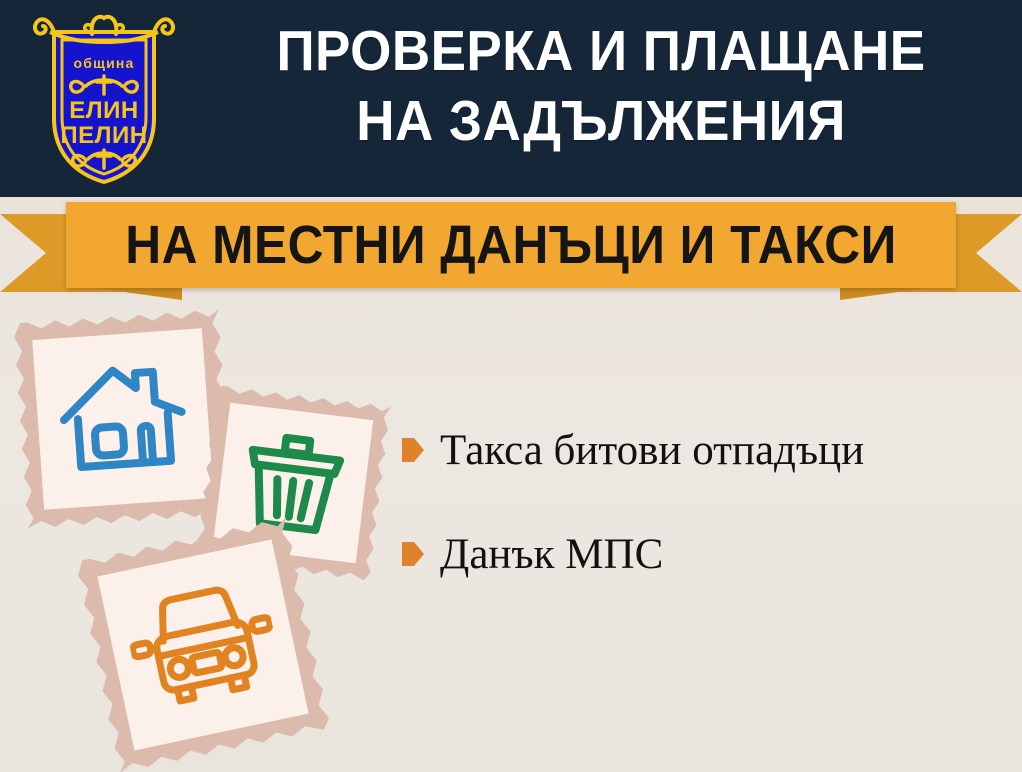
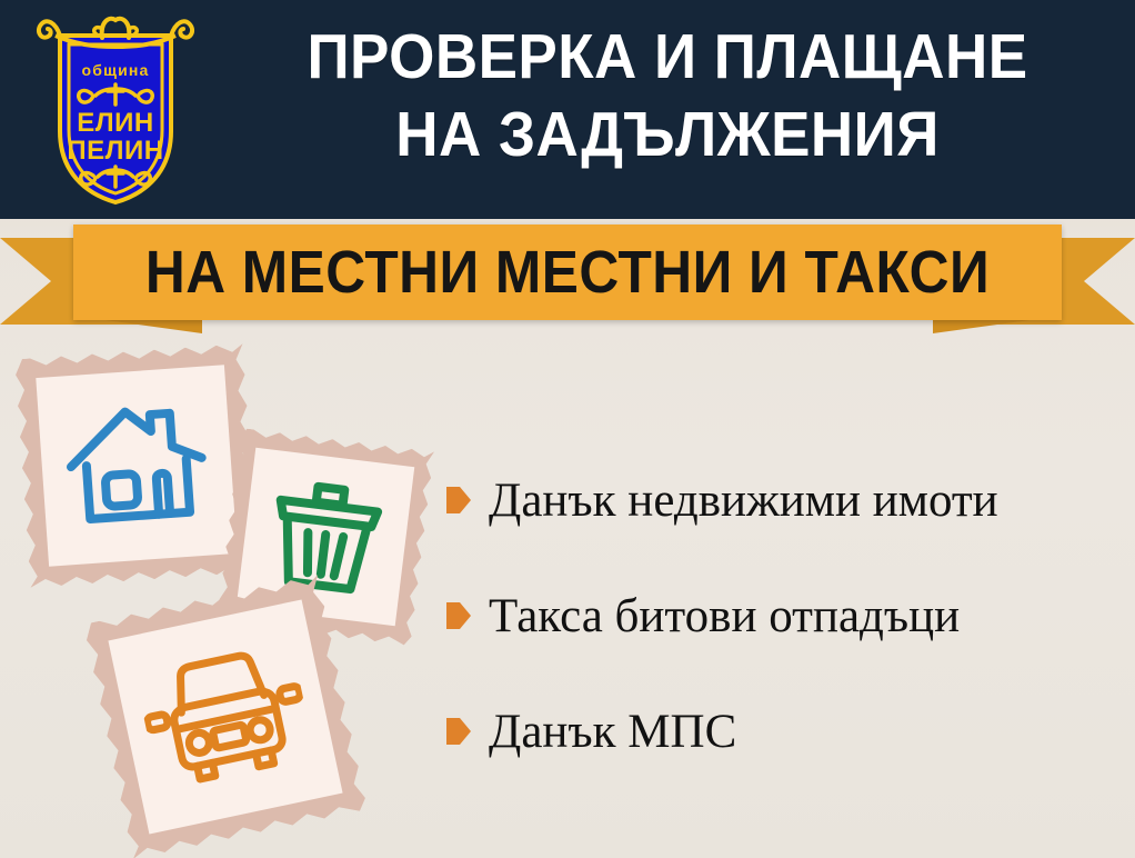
  ПРОВЕРКА И ПЛАЩАНЕ
  НА ЗАДЪЛЖЕНИЯ
  община
  ЕЛИН
  ПЕЛИН
- НА МЕСТНИ ДАНЪЦИ И ТАКСИ
+ НА МЕСТНИ МЕСТНИ И ТАКСИ
+ Данък недвижими имоти
  Такса битови отпадъци
  Данък МПС
